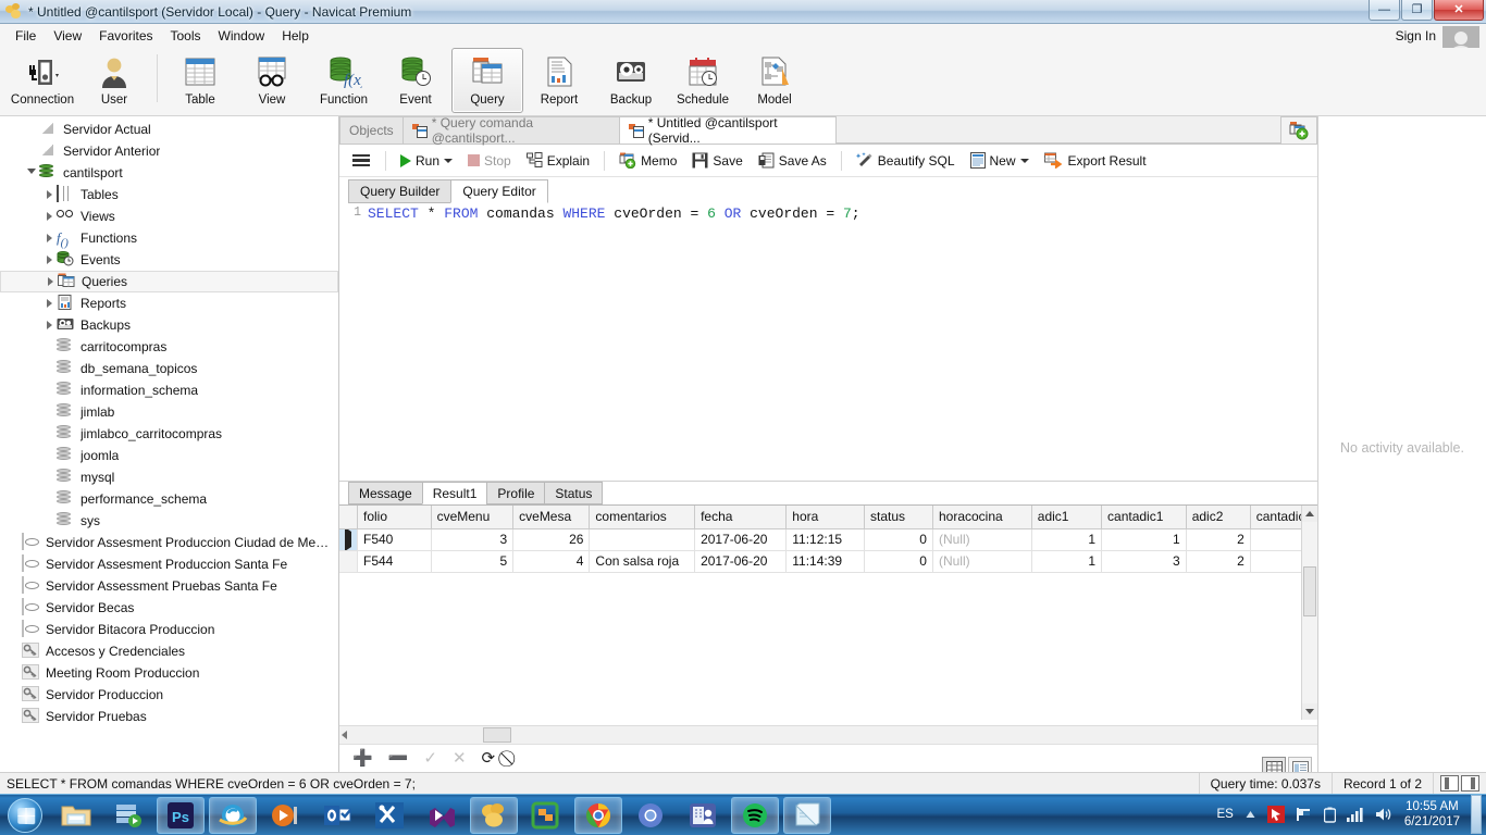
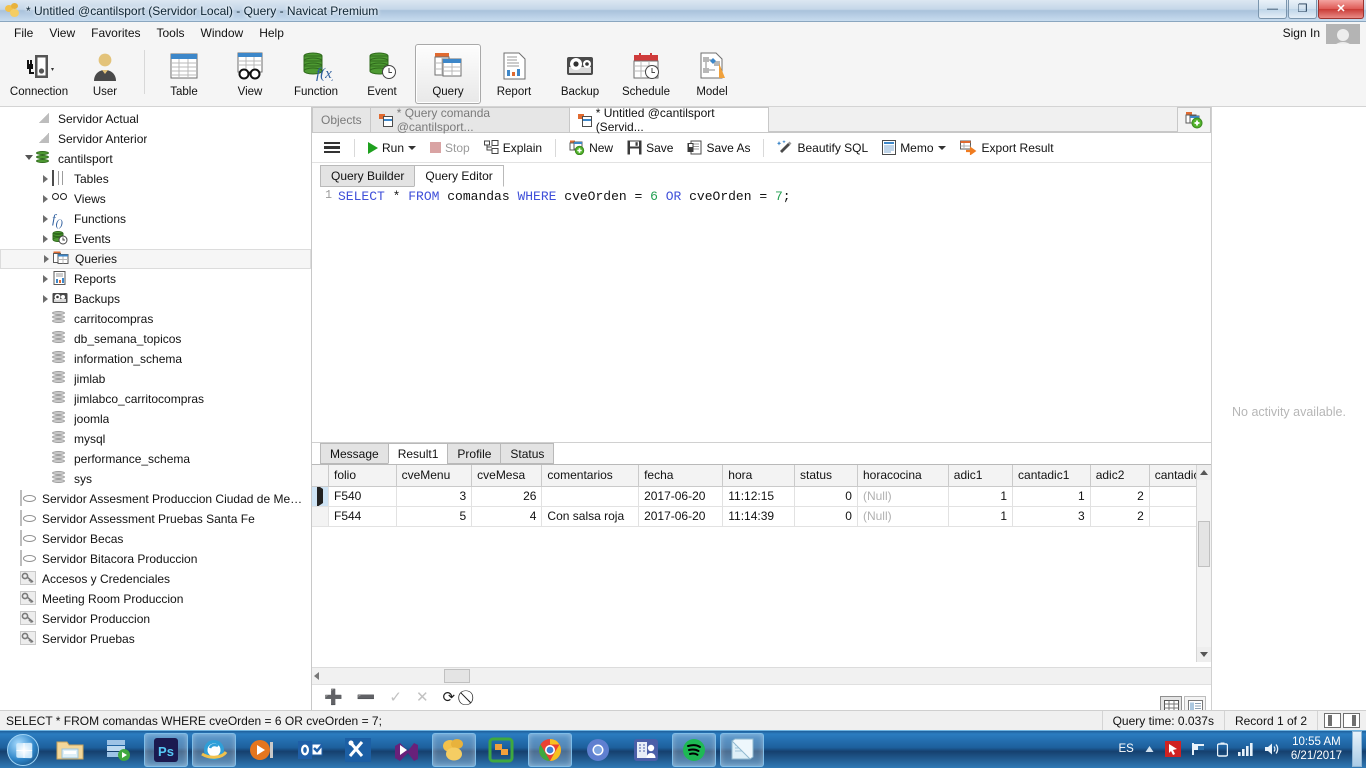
  * Untitled @cantilsport (Servidor Local) - Query - Navicat Premium
  —
  ❐
  ✕
  File
  View
  Favorites
  Tools
  Window
  Help
  Sign In
  Connection
  User
  Table
  View
  f(x
  Function
  Event
  Query
  Report
  Backup
  Schedule
  Model
  Servidor Actual
  Servidor Anterior
  cantilsport
  Tables
  Views
  f()
  Functions
  Events
  Queries
  Reports
  Backups
  carritocompras
  db_semana_topicos
  information_schema
  jimlab
  jimlabco_carritocompras
  joomla
  mysql
  performance_schema
  sys
  Servidor Assesment Produccion Ciudad de Mexic
- Servidor Assesment Produccion Santa Fe
  Servidor Assessment Pruebas Santa Fe
  Servidor Becas
  Servidor Bitacora Produccion
  Accesos y Credenciales
  Meeting Room Produccion
  Servidor Produccion
  Servidor Pruebas
  Objects
  * Query comanda @cantilsport...
  * Untitled @cantilsport (Servid...
  Run
  Stop
  Explain
- Memo
+ New
  Save
  Save As
  Beautify SQL
- New
+ Memo
  Export Result
  Query Builder
  Query Editor
  1
  SELECT * FROM comandas WHERE cveOrden = 6 OR cveOrden = 7;
  Message
  Result1
  Profile
  Status
  	folio	cveMenu	cveMesa	comentarios	fecha	hora	status	horacocina	adic1	cantadic1	adic2	cantadi
  	F540	3	26		2017-06-20	11:12:15	0	(Null)	1	1	2
  	F544	5	4	Con salsa roja	2017-06-20	11:14:39	0	(Null)	1	3	2
  ➕
  ➖
  ✓
  ✕
  ⟳
  No activity available.
  SELECT * FROM comandas WHERE cveOrden = 6 OR cveOrden = 7;
  Query time: 0.037s
  Record 1 of 2
  Ps
  ES
  10:55 AM
  6/21/2017
